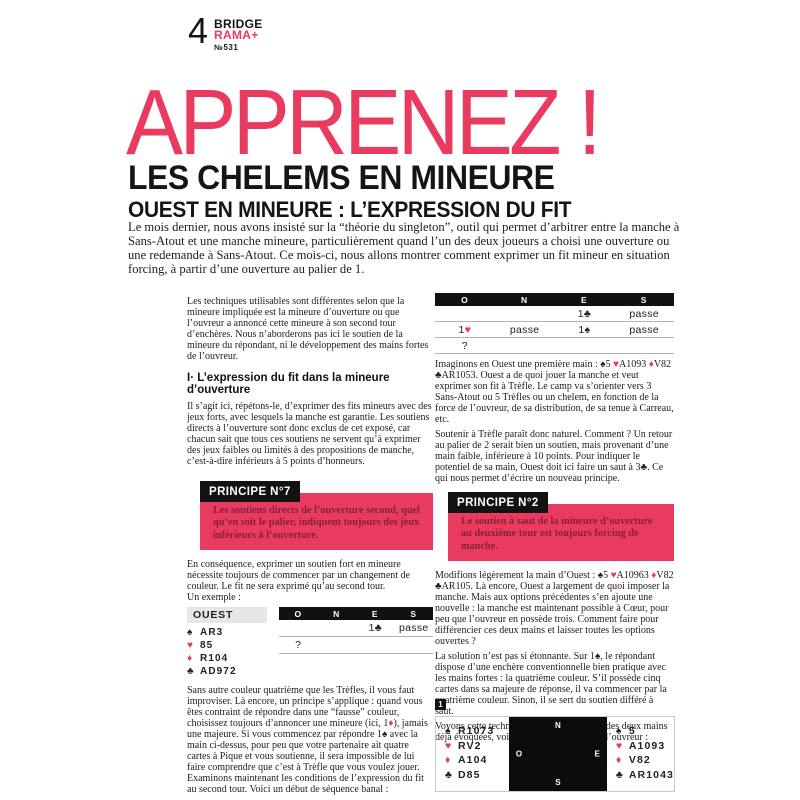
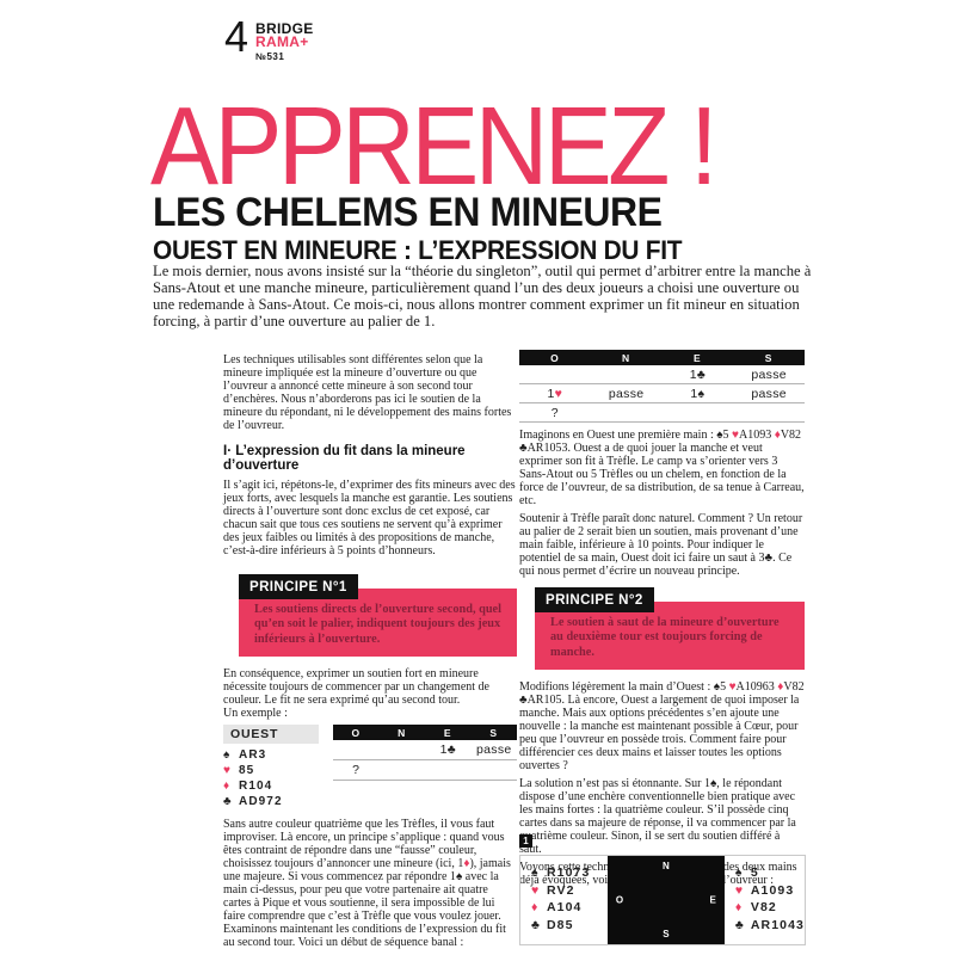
  4
  BRIDGE
  RAMA+
  №531
  APPRENEZ !
  LES CHELEMS EN MINEURE
  OUEST EN MINEURE : L’EXPRESSION DU FIT
  Le mois dernier, nous avons insisté sur la “théorie du singleton”, outil qui permet d’arbitrer entre la manche à Sans-Atout et une manche mineure, particulièrement quand l’un des deux joueurs a choisi une ouverture ou une redemande à Sans-Atout. Ce mois-ci, nous allons montrer comment exprimer un fit mineur en situation forcing, à partir d’une ouverture au palier de 1.
  Les techniques utilisables sont différentes selon que la mineure impliquée est la mineure d’ouverture ou que l’ouvreur a annoncé cette mineure à son second tour d’enchères. Nous n’aborderons pas ici le soutien de la mineure du répondant, ni le développement des mains fortes de l’ouvreur.
  I· L’expression du fit dans la mineure d’ouverture
  Il s’agit ici, répétons-le, d’exprimer des fits mineurs avec des jeux forts, avec lesquels la manche est garantie. Les soutiens directs à l’ouverture sont donc exclus de cet exposé, car chacun sait que tous ces soutiens ne servent qu’à exprimer des jeux faibles ou limités à des propositions de manche, c’est-à-dire inférieurs à 5 points d’honneurs.
- PRINCIPE N°7
+ PRINCIPE N°1
  Les soutiens directs de l’ouverture second, quel qu’en soit le palier, indiquent toujours des jeux inférieurs à l’ouverture.
  En conséquence, exprimer un soutien fort en mineure nécessite toujours de commencer par un changement de couleur. Le fit ne sera exprimé qu’au second tour.
  Un exemple :
  OUEST
  ♠ AR3
  ♥ 85
  ♦ R104
  ♣ AD972
  O
  N
  E
  S
  1♣
  passe
  ?
  Sans autre couleur quatrième que les Trèfles, il vous faut improviser. Là encore, un principe s’applique : quand vous êtes contraint de répondre dans une “fausse” couleur, choisissez toujours d’annoncer une mineure (ici, 1♦), jamais une majeure. Si vous commencez par répondre 1♠ avec la main ci-dessus, pour peu que votre partenaire ait quatre cartes à Pique et vous soutienne, il sera impossible de lui faire comprendre que c’est à Trèfle que vous voulez jouer. Examinons maintenant les conditions de l’expression du fit au second tour. Voici un début de séquence banal :
  O
  N
  E
  S
  1♣
  passe
  1♥
  passe
  1♠
  passe
  ?
  Imaginons en Ouest une première main : ♠5 ♥A1093 ♦V82 ♣AR1053. Ouest a de quoi jouer la manche et veut exprimer son fit à Trèfle. Le camp va s’orienter vers 3 Sans-Atout ou 5 Trèfles ou un chelem, en fonction de la force de l’ouvreur, de sa distribution, de sa tenue à Carreau, etc.
  Soutenir à Trèfle paraît donc naturel. Comment ? Un retour au palier de 2 serait bien un soutien, mais provenant d’une main faible, inférieure à 10 points. Pour indiquer le potentiel de sa main, Ouest doit ici faire un saut à 3♣. Ce qui nous permet d’écrire un nouveau principe.
  PRINCIPE N°2
  Le soutien à saut de la mineure d’ouverture au deuxième tour est toujours forcing de manche.
  Modifions légèrement la main d’Ouest : ♠5 ♥A10963 ♦V82 ♣AR105. Là encore, Ouest a largement de quoi imposer la manche. Mais aux options précédentes s’en ajoute une nouvelle : la manche est maintenant possible à Cœur, pour peu que l’ouvreur en possède trois. Comment faire pour différencier ces deux mains et laisser toutes les options ouvertes ?
  La solution n’est pas si étonnante. Sur 1♠, le répondant dispose d’une enchère conventionnelle bien pratique avec les mains fortes : la quatrième couleur. S’il possède cinq cartes dans sa majeure de réponse, il va commencer par la atrième couleur. Sinon, il se sert du soutien différé à saut.
  1
  ♠ R1073
  ♥ RV2
  ♦ A104
  ♣ D85
  N
  O
  E
  S
  ♠ 5
  ♥ A1093
  ♦ V82
  ♣ AR1043
